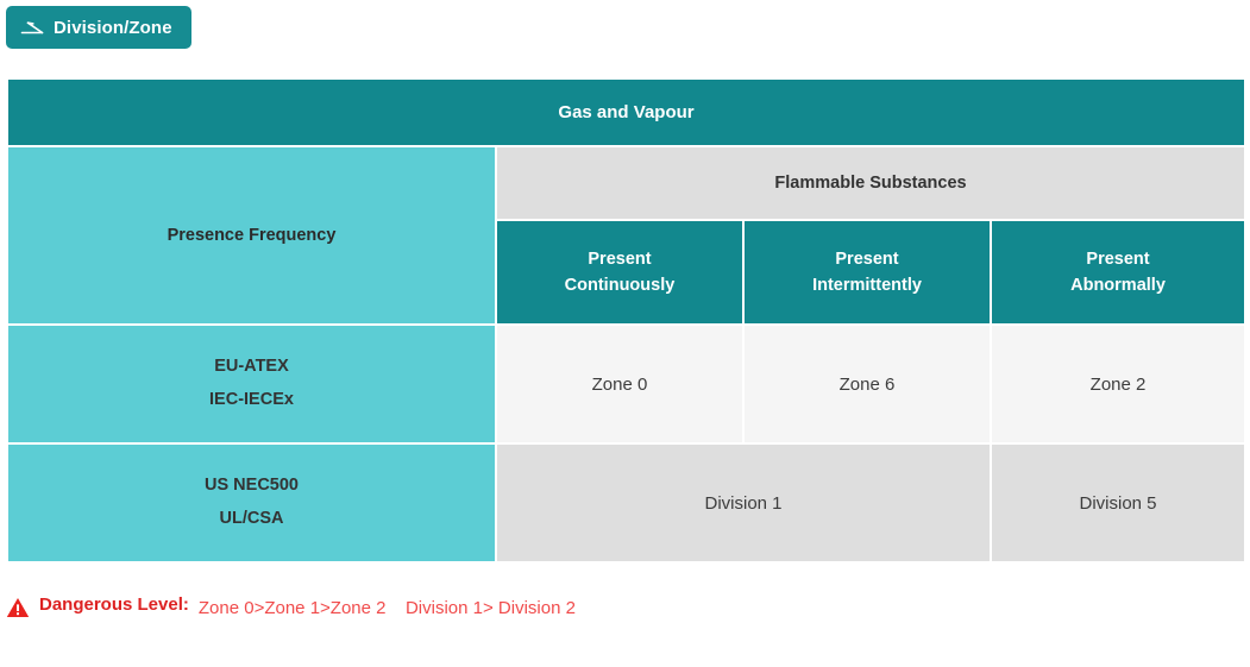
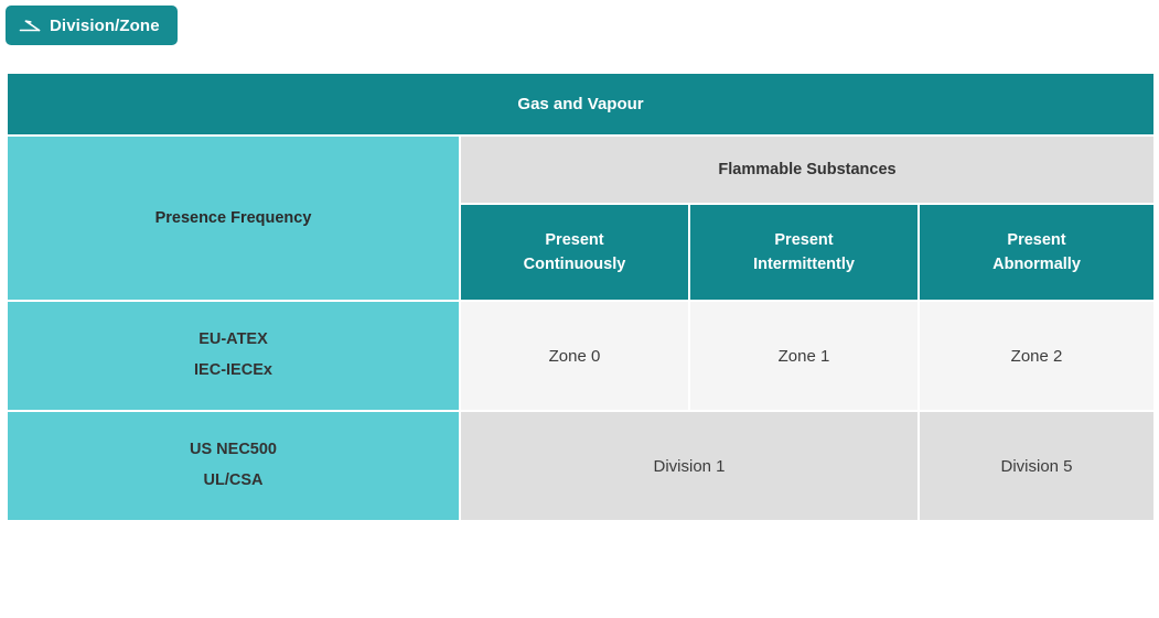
  Division/Zone
  Gas and Vapour
  Presence Frequency	Flammable Substances
  Present Continuously	Present Intermittently	Present Abnormally
- EU-ATEX IEC-IECEx	Zone 0	Zone 6	Zone 2
+ EU-ATEX IEC-IECEx	Zone 0	Zone 1	Zone 2
  US NEC500 UL/CSA	Division 1	Division 5
- Dangerous Level:
- Zone 0>Zone 1>Zone 2 Division 1> Division 2
